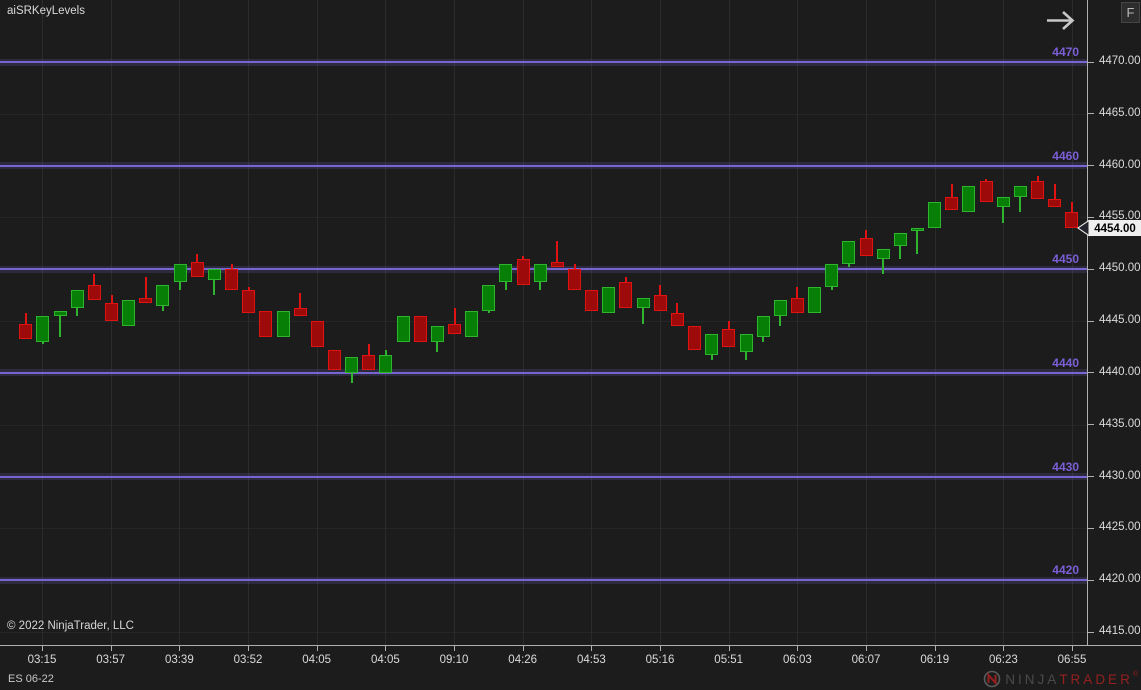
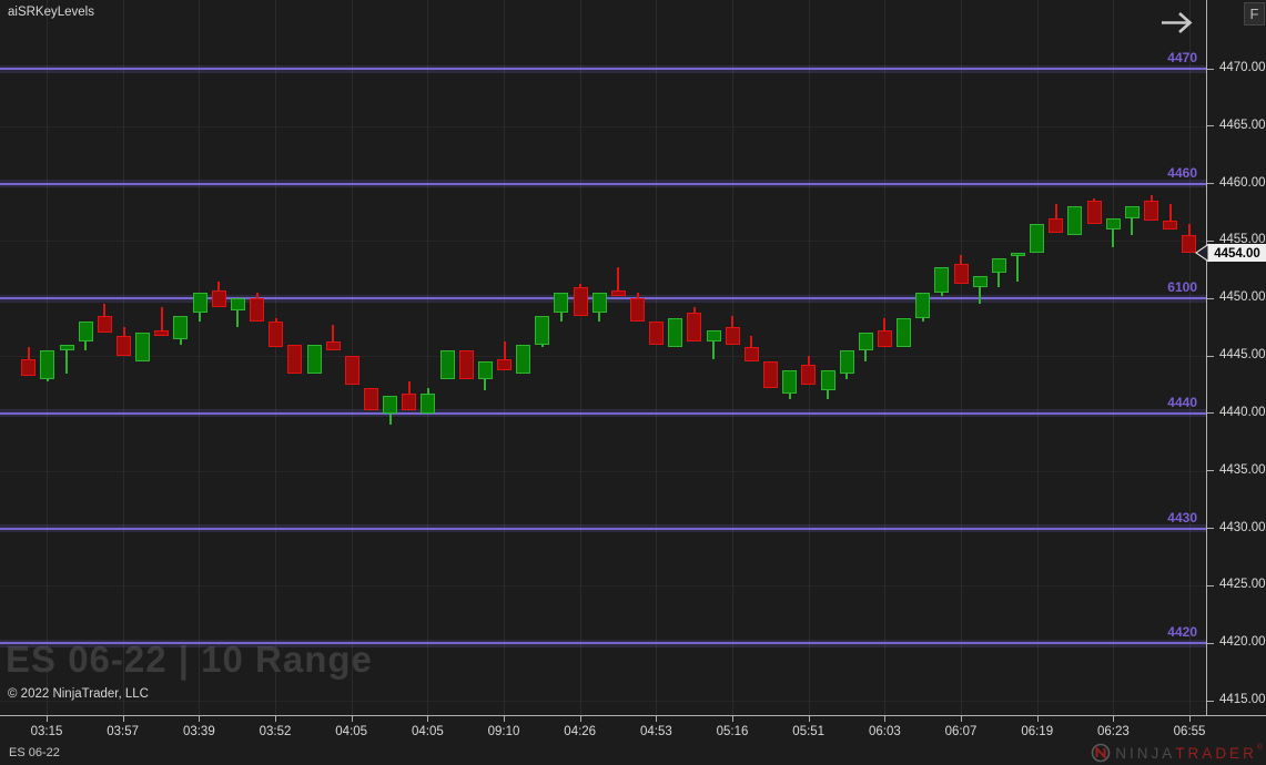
  aiSRKeyLevels
+ ES 06-22 | 10 Range
  © 2022 NinjaTrader, LLC
  4470
  4460
- 4450
+ 6100
  4440
  4430
  4420
  4470.00
  4465.00
  4460.00
  4455.00
  4450.00
  4445.00
  4440.00
  4435.00
  4430.00
  4425.00
  4420.00
  4415.00
  4454.00
  03:15
  03:57
  03:39
  03:52
  04:05
  04:05
  09:10
  04:26
  04:53
  05:16
  05:51
  06:03
  06:07
  06:19
  06:23
  06:55
  ES 06-22
  NINJA
  TRADER
  F
